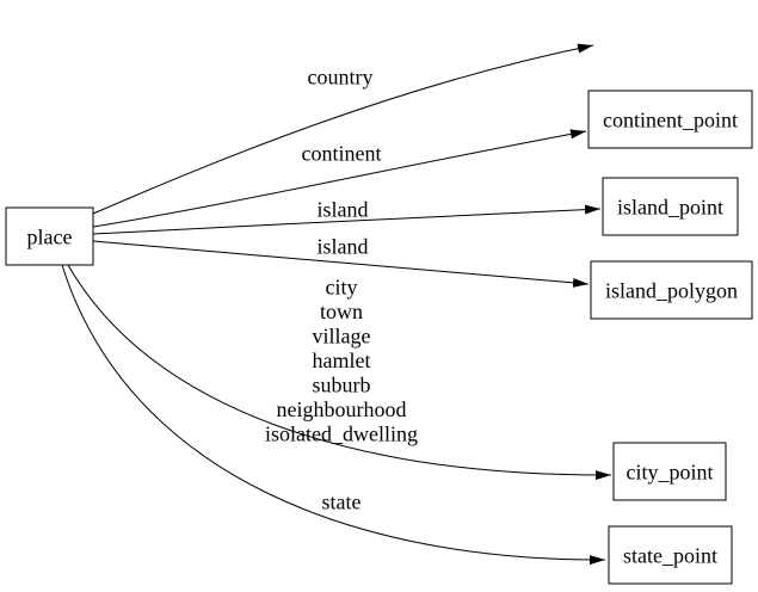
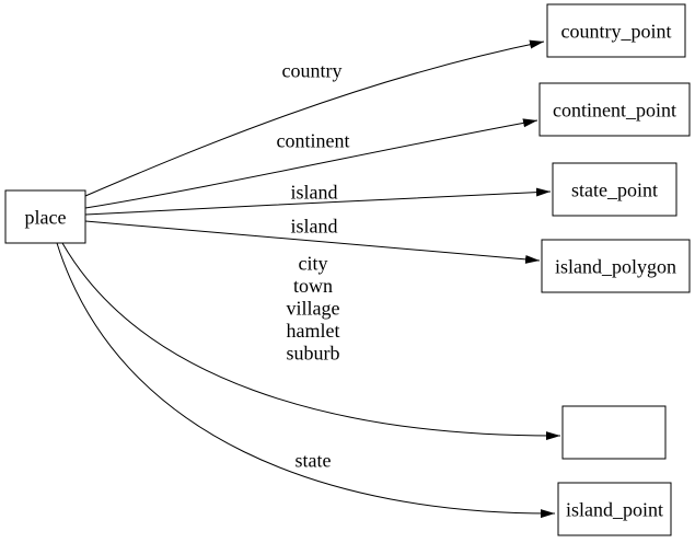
  country
  continent
  island
  island
  city
  town
  village
  hamlet
  suburb
- neighbourhood
- isolated_dwelling
  state
  place
+ country_point
  continent_point
- island_point
+ state_point
  island_polygon
- city_point
- state_point
+ island_point
